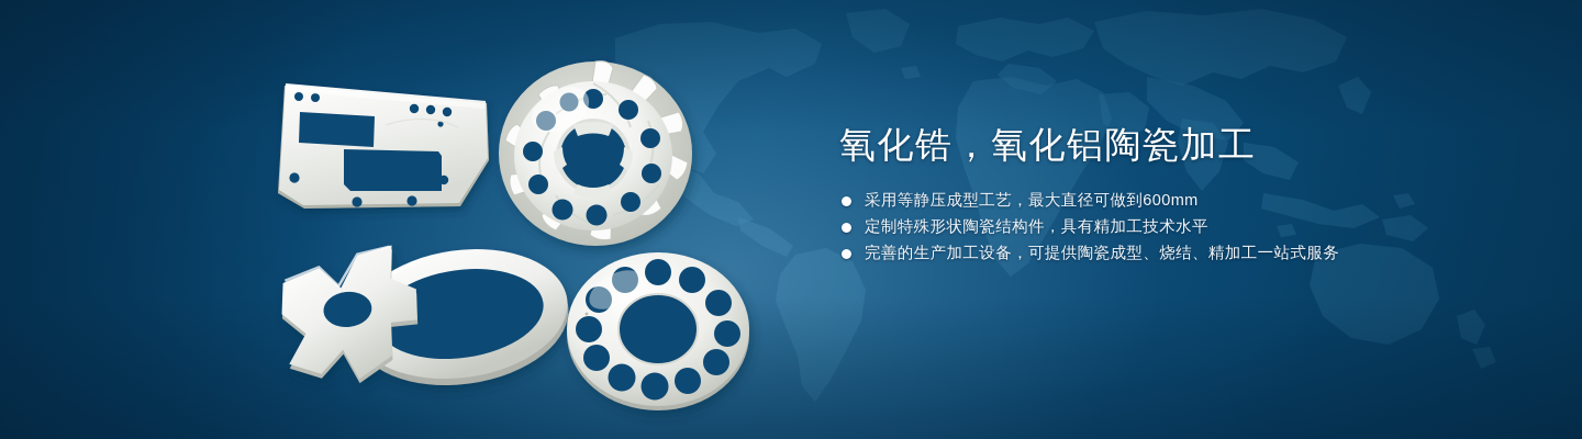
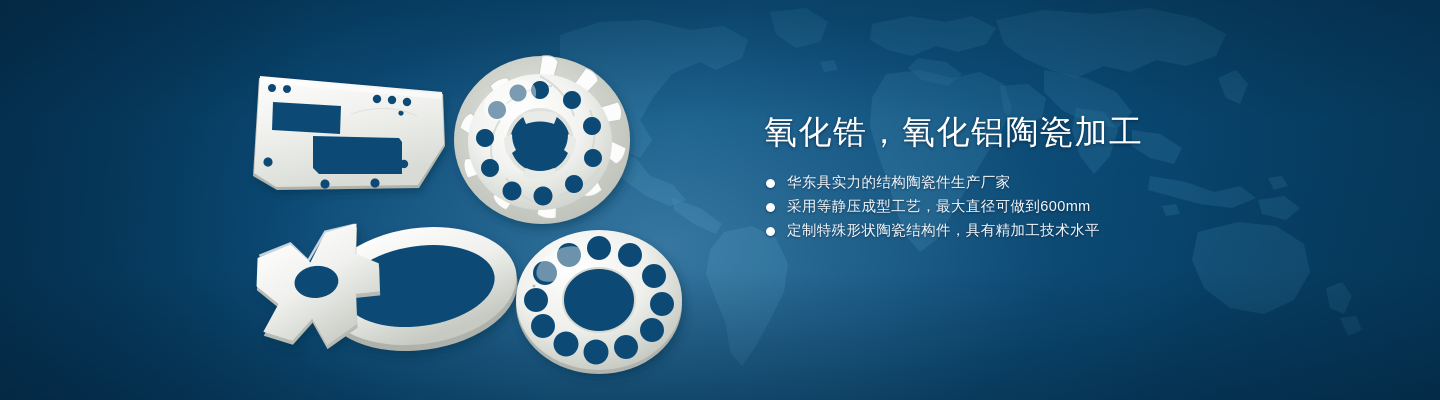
  氧化锆，氧化铝陶瓷加工
+ 华东具实力的结构陶瓷件生产厂家
  采用等静压成型工艺，最大直径可做到600mm
  定制特殊形状陶瓷结构件，具有精加工技术水平
- 完善的生产加工设备，可提供陶瓷成型、烧结、精加工一站式服务
